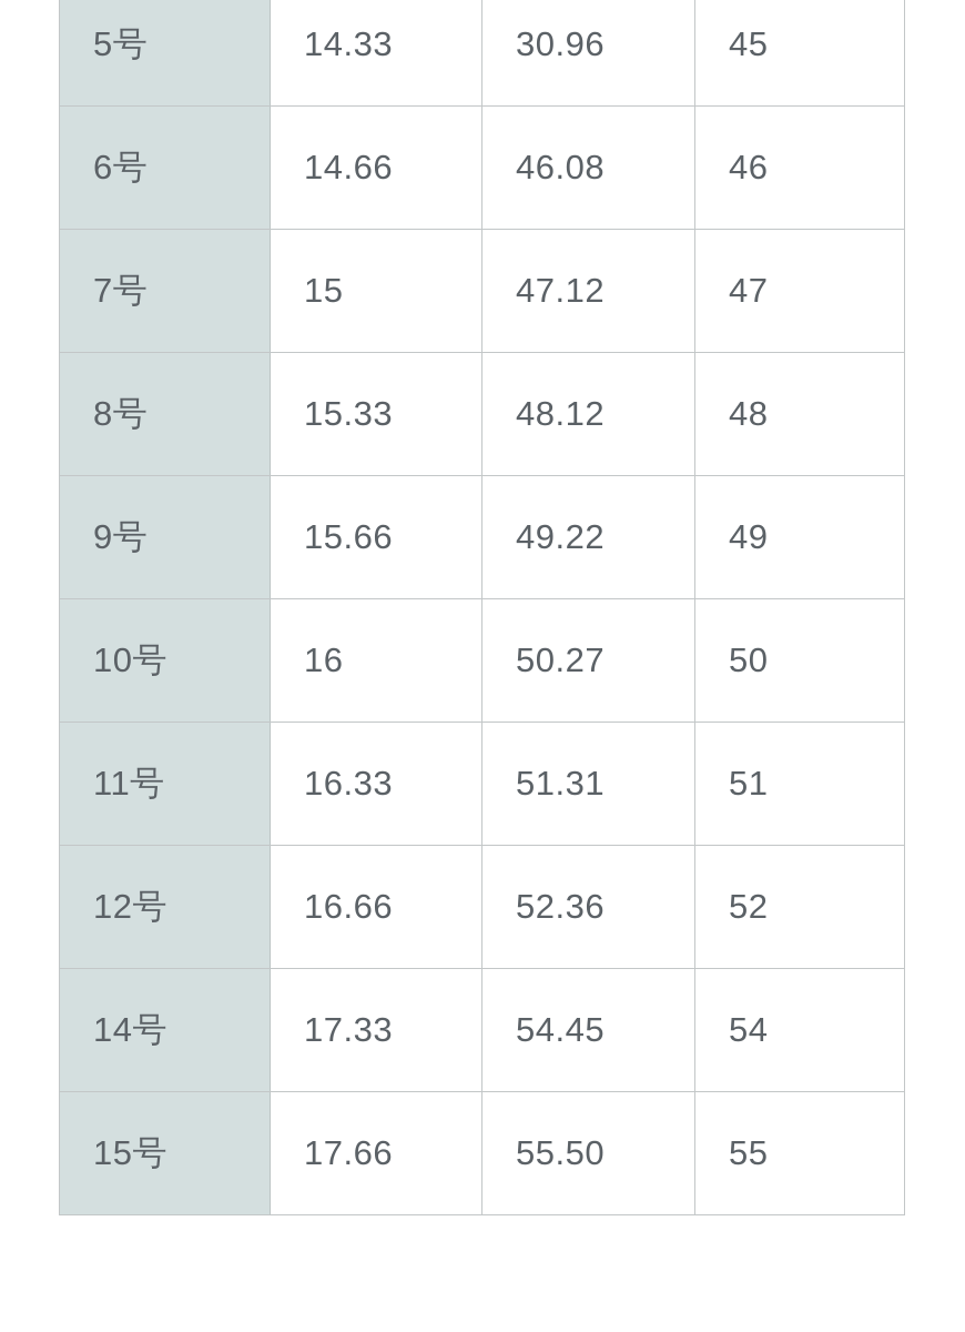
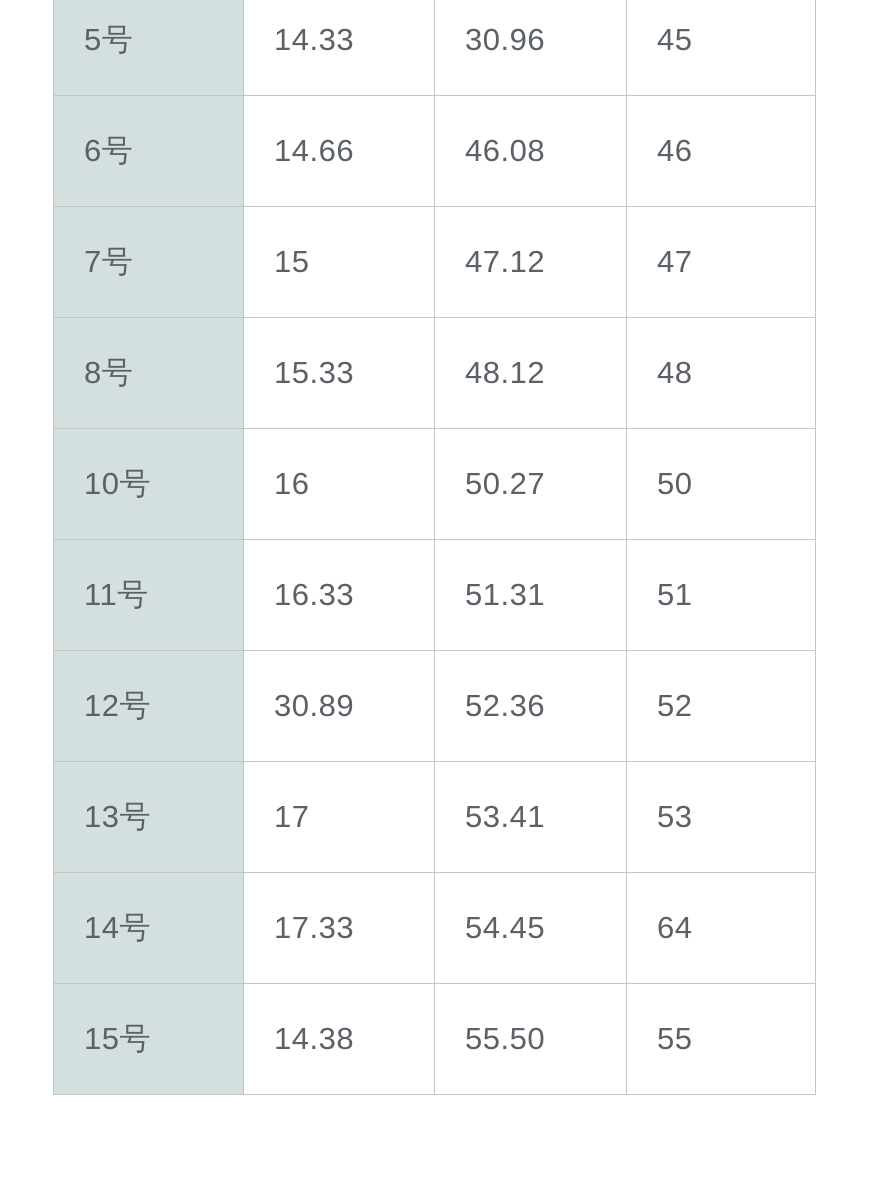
  5号	14.33	30.96	45
  6号	14.66	46.08	46
  7号	15	47.12	47
  8号	15.33	48.12	48
- 9号	15.66	49.22	49
  10号	16	50.27	50
  11号	16.33	51.31	51
- 12号	16.66	52.36	52
+ 12号	30.89	52.36	52
+ 13号	17	53.41	53
- 14号	17.33	54.45	54
+ 14号	17.33	54.45	64
- 15号	17.66	55.50	55
+ 15号	14.38	55.50	55
